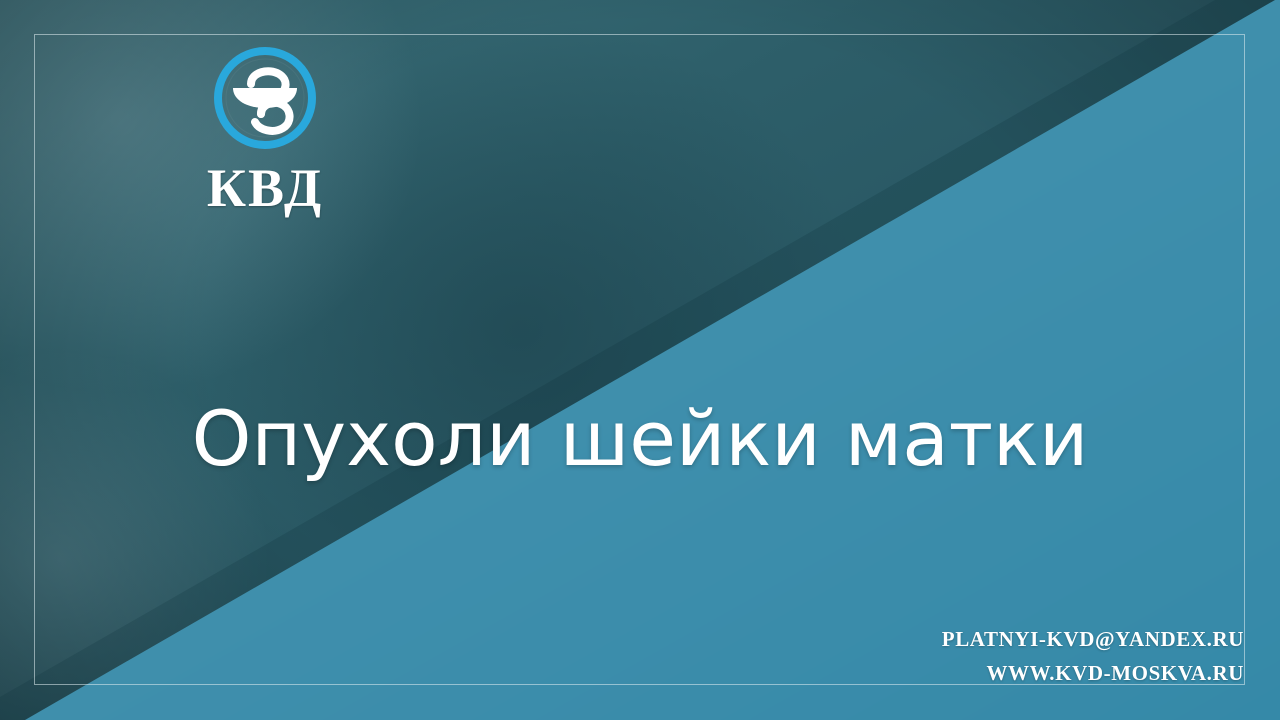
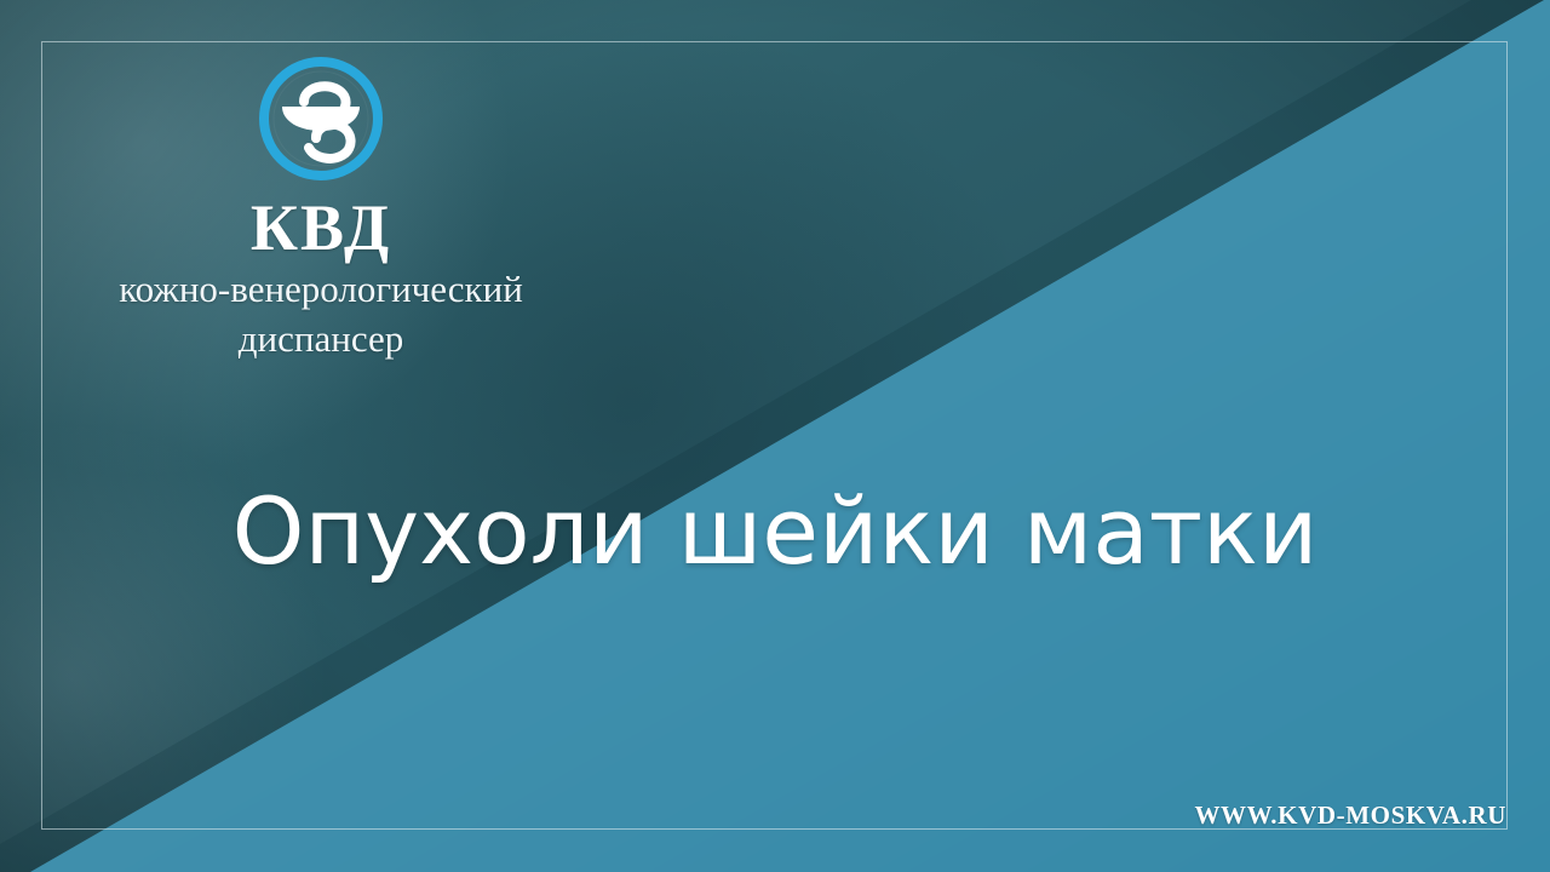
  КВД
+ кожно-венерологический
+ диспансер
  Опухоли шейки матки
- PLATNYI-KVD@YANDEX.RU
  WWW.KVD-MOSKVA.RU
